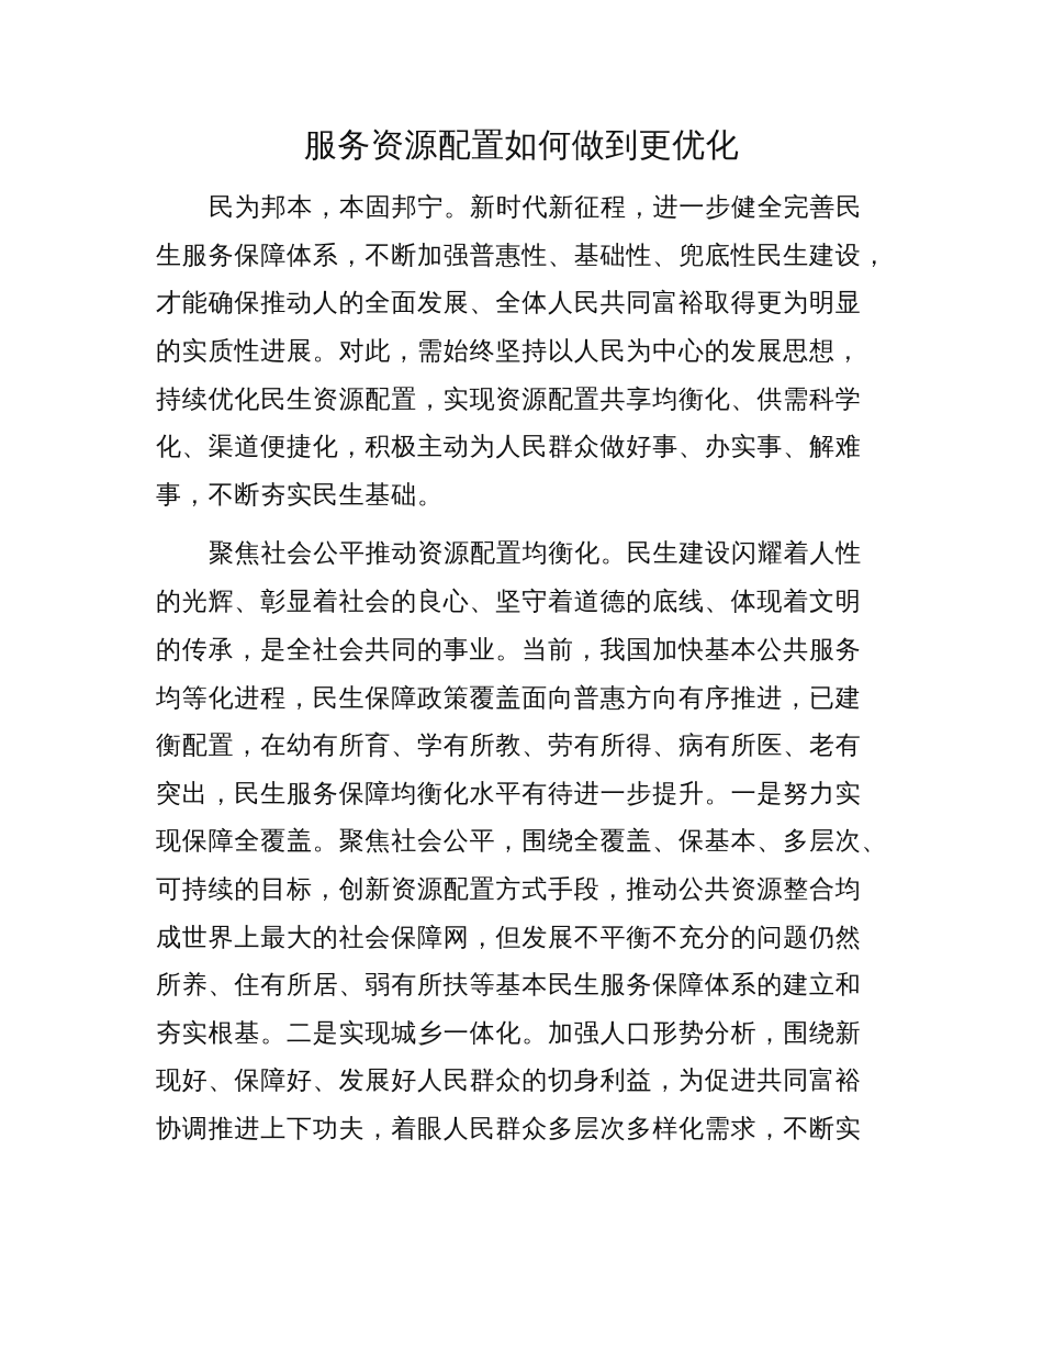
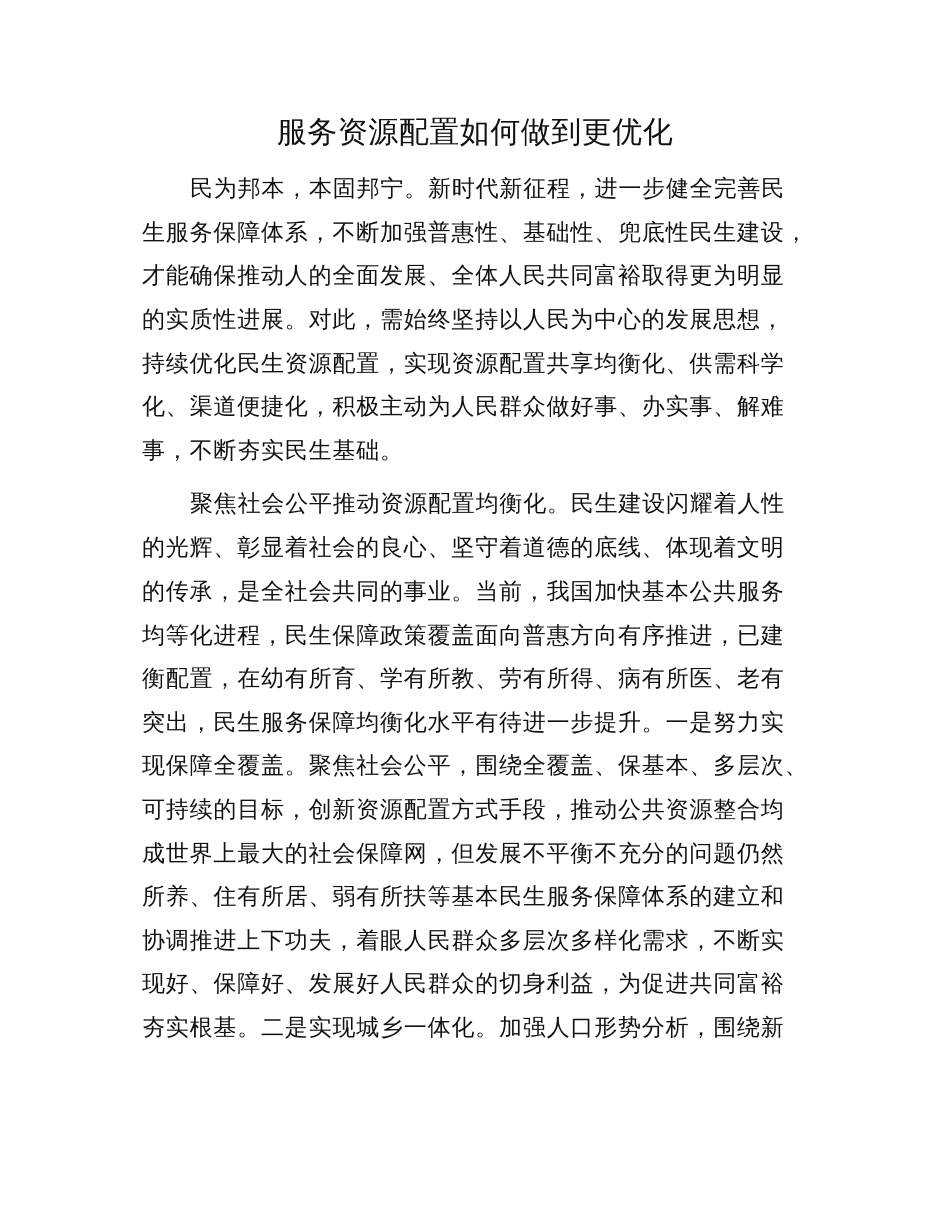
  服务资源配置如何做到更优化
  民为邦本，本固邦宁。新时代新征程，进一步健全完善民
  生服务保障体系，不断加强普惠性、基础性、兜底性民生建设，
  才能确保推动人的全面发展、全体人民共同富裕取得更为明显
  的实质性进展。对此，需始终坚持以人民为中心的发展思想，
  持续优化民生资源配置，实现资源配置共享均衡化、供需科学
  化、渠道便捷化，积极主动为人民群众做好事、办实事、解难
  事，不断夯实民生基础。
  聚焦社会公平推动资源配置均衡化。民生建设闪耀着人性
  的光辉、彰显着社会的良心、坚守着道德的底线、体现着文明
  的传承，是全社会共同的事业。当前，我国加快基本公共服务
  均等化进程，民生保障政策覆盖面向普惠方向有序推进，已建
  衡配置，在幼有所育、学有所教、劳有所得、病有所医、老有
  突出，民生服务保障均衡化水平有待进一步提升。一是努力实
  现保障全覆盖。聚焦社会公平，围绕全覆盖、保基本、多层次、
  可持续的目标，创新资源配置方式手段，推动公共资源整合均
  成世界上最大的社会保障网，但发展不平衡不充分的问题仍然
  所养、住有所居、弱有所扶等基本民生服务保障体系的建立和
- 夯实根基。二是实现城乡一体化。加强人口形势分析，围绕新
+ 协调推进上下功夫，着眼人民群众多层次多样化需求，不断实
  现好、保障好、发展好人民群众的切身利益，为促进共同富裕
- 协调推进上下功夫，着眼人民群众多层次多样化需求，不断实
+ 夯实根基。二是实现城乡一体化。加强人口形势分析，围绕新
